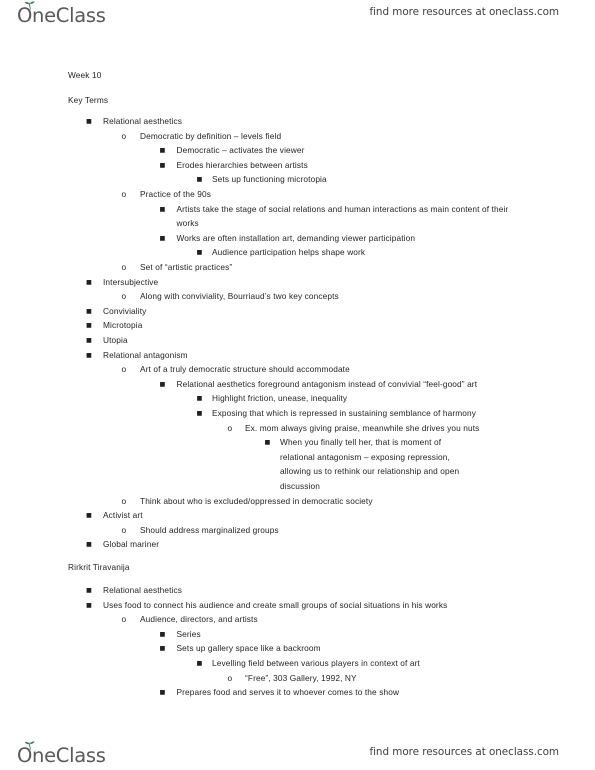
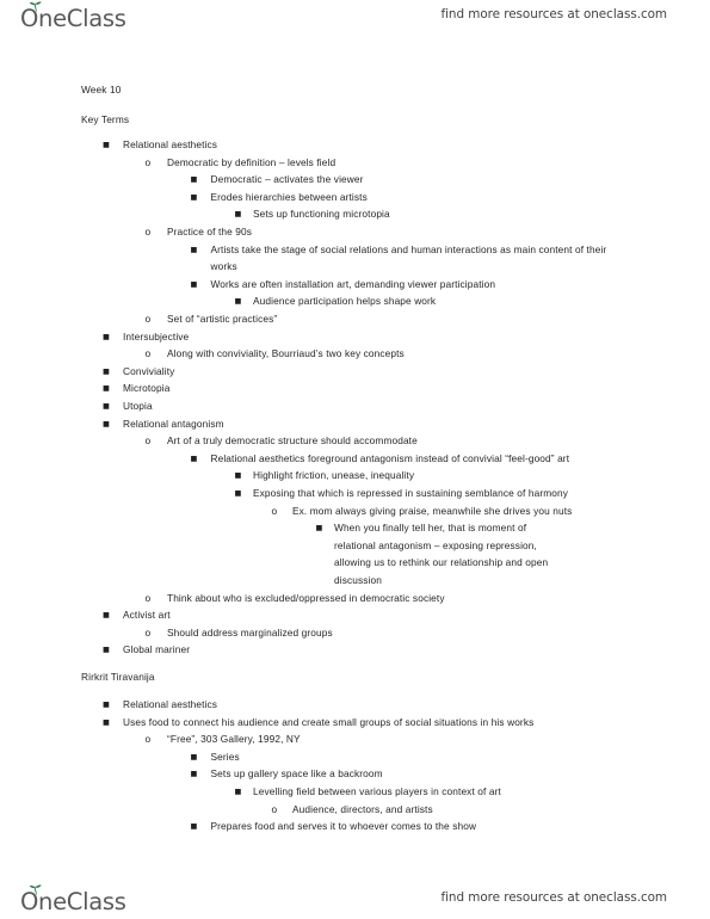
  OneClass
  find more resources at oneclass.com
  Week 10
  Key Terms
  Relational aesthetics
  o
  Democratic by definition – levels field
  Democratic – activates the viewer
  Erodes hierarchies between artists
  Sets up functioning microtopia
  o
  Practice of the 90s
  Artists take the stage of social relations and human interactions as main content of their works
  Works are often installation art, demanding viewer participation
  Audience participation helps shape work
  o
  Set of “artistic practices”
  Intersubjective
  o
  Along with conviviality, Bourriaud’s two key concepts
  Conviviality
  Microtopia
  Utopia
  Relational antagonism
  o
  Art of a truly democratic structure should accommodate
  Relational aesthetics foreground antagonism instead of convivial “feel-good” art
  Highlight friction, unease, inequality
  Exposing that which is repressed in sustaining semblance of harmony
  o
  Ex. mom always giving praise, meanwhile she drives you nuts
  When you finally tell her, that is moment of relational antagonism – exposing repression, allowing us to rethink our relationship and open discussion
  o
  Think about who is excluded/oppressed in democratic society
  Activist art
  o
  Should address marginalized groups
  Global mariner
  Rirkrit Tiravanija
  Relational aesthetics
  Uses food to connect his audience and create small groups of social situations in his works
  o
- Audience, directors, and artists
+ “Free”, 303 Gallery, 1992, NY
  Series
  Sets up gallery space like a backroom
  Levelling field between various players in context of art
  o
- “Free”, 303 Gallery, 1992, NY
+ Audience, directors, and artists
  Prepares food and serves it to whoever comes to the show
  OneClass
  find more resources at oneclass.com
